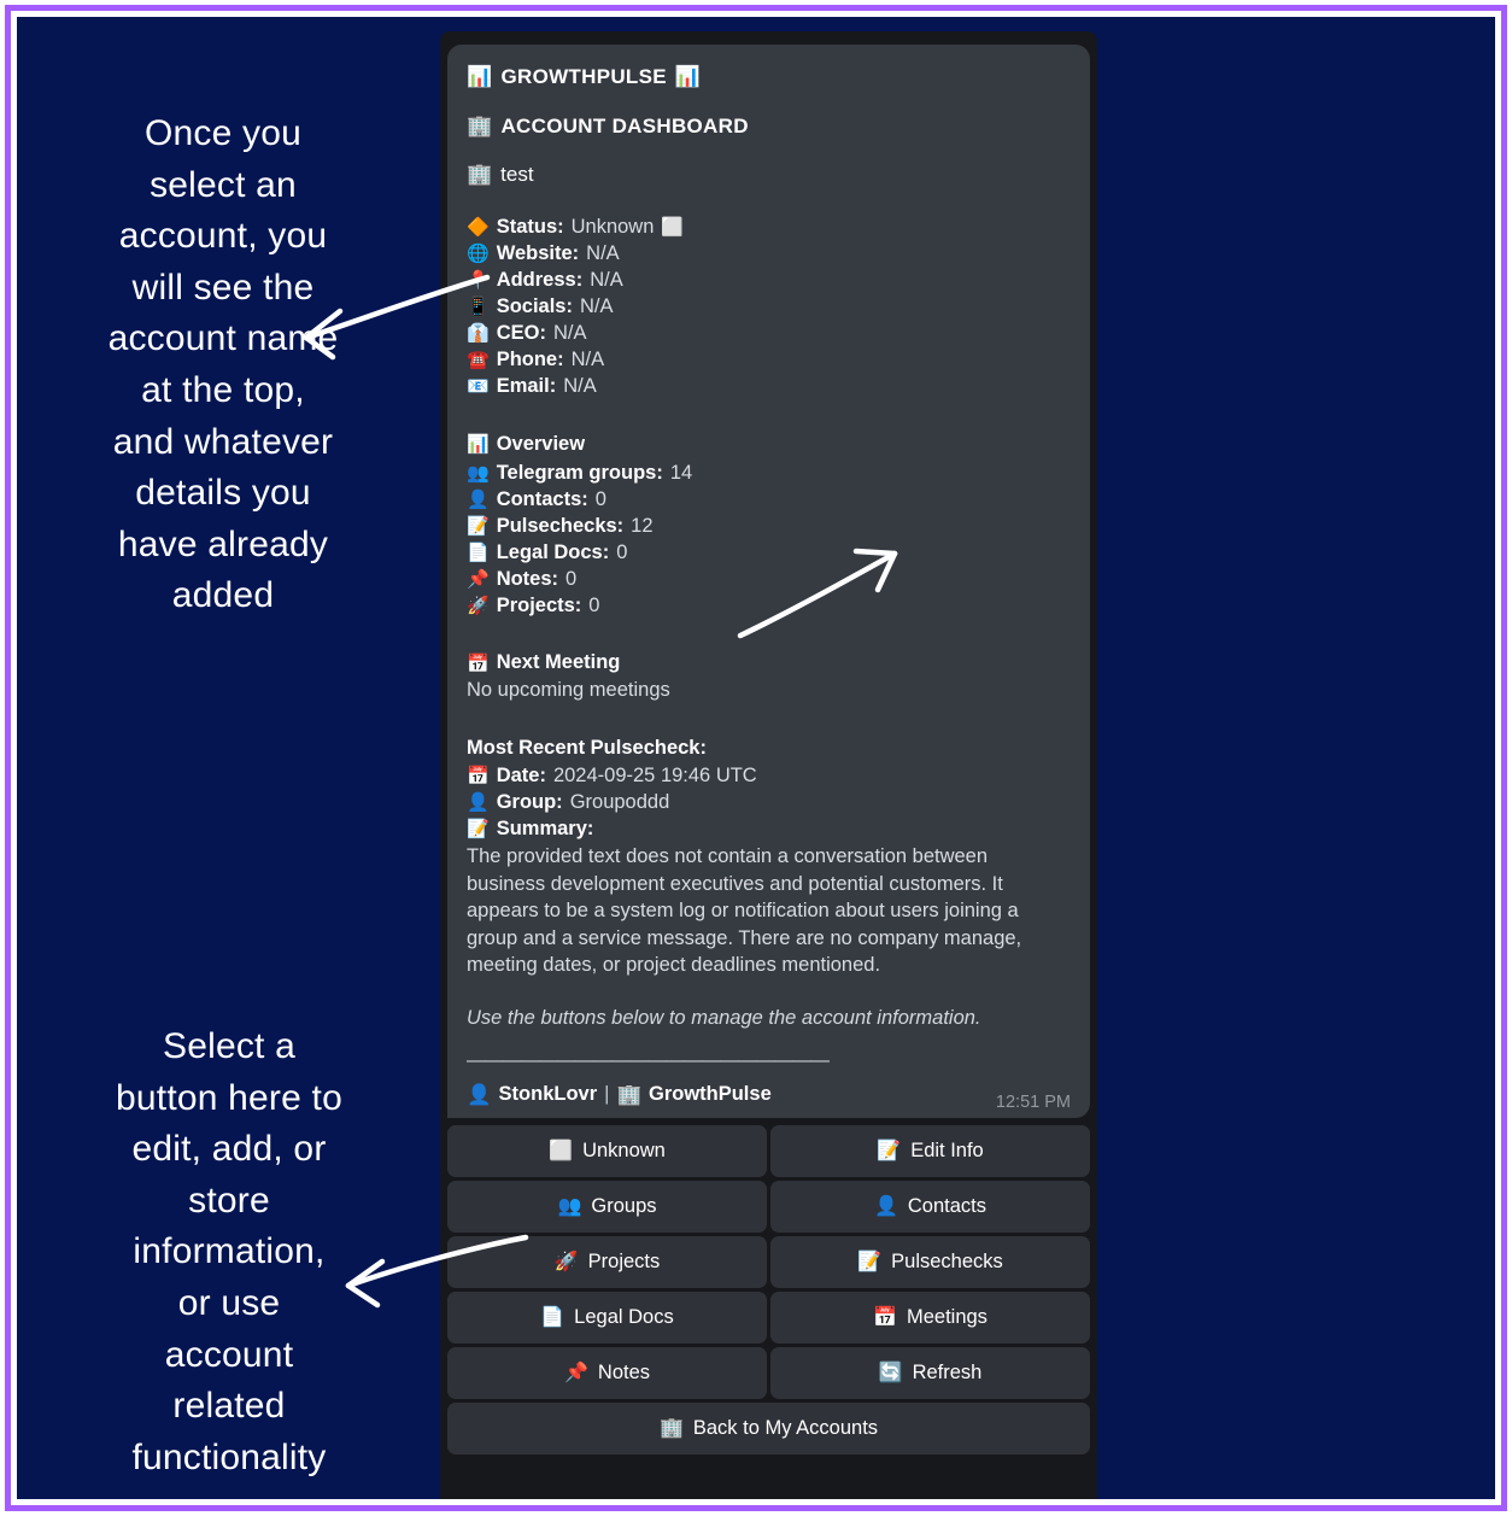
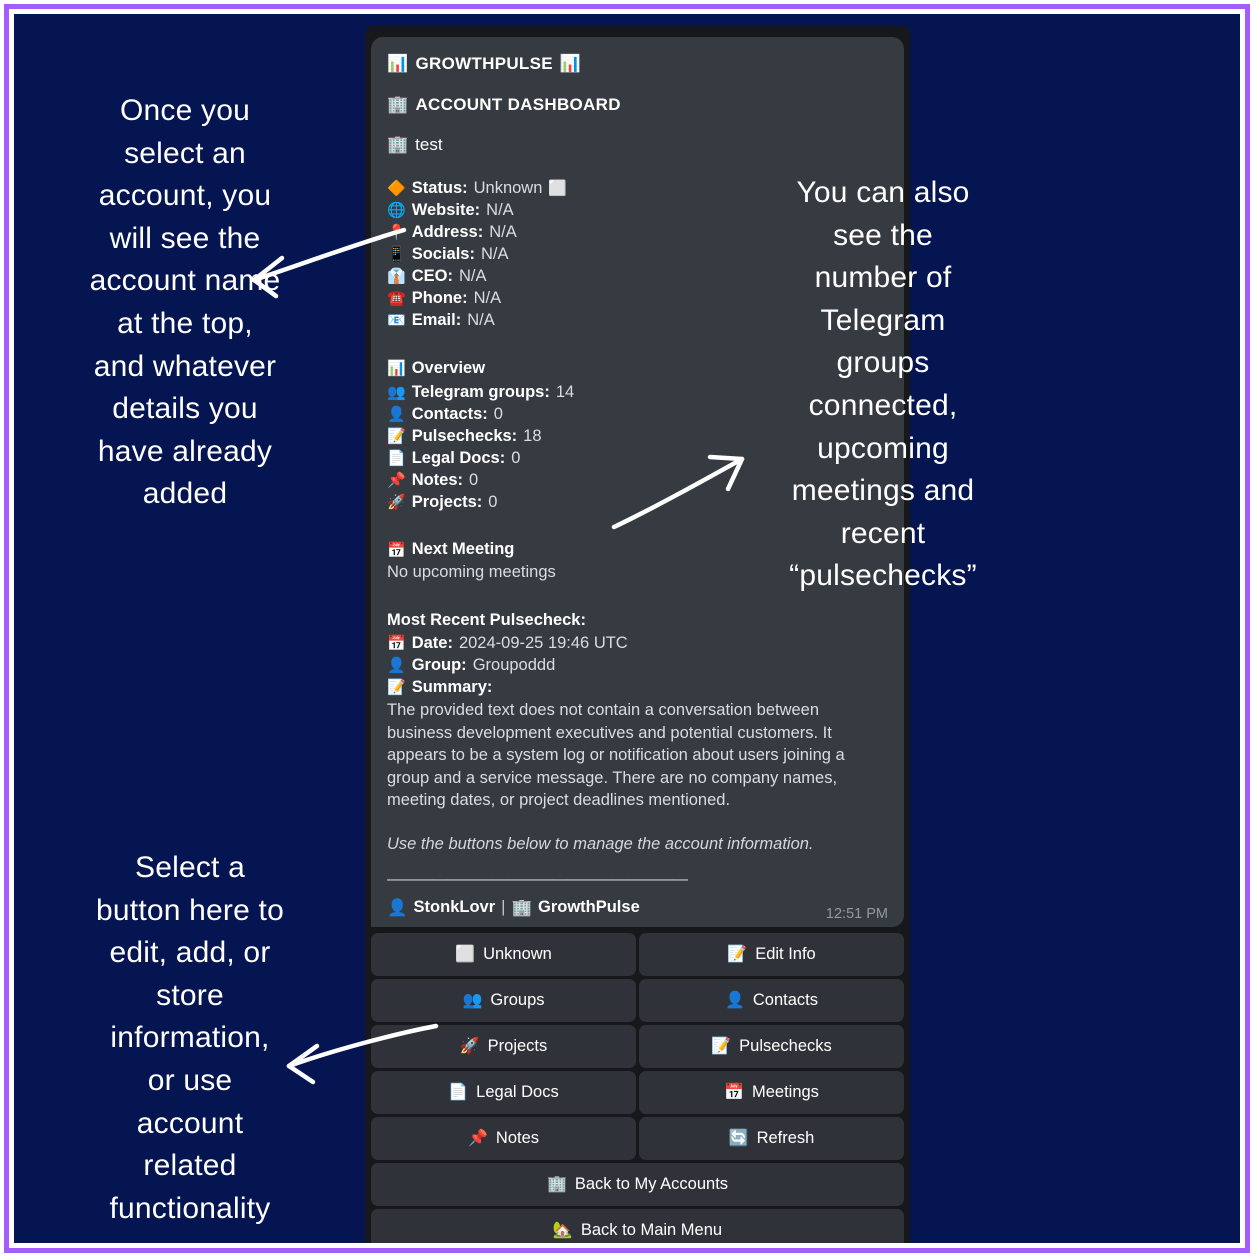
  Once you
  select an
  account, you
  will see the
  account name
  at the top,
  and whatever
  details you
  have already
  added
+ You can also
+ see the
+ number of
+ Telegram
+ groups
+ connected,
+ upcoming
+ meetings and
+ recent
+ “pulsechecks”
  Select a
  button here to
  edit, add, or
  store
  information,
  or use
  account
  related
  functionality
  📊
  GROWTHPULSE
  📊
  🏢
  ACCOUNT DASHBOARD
  🏢
  test
  🔶
  Status:
  Unknown
  ⬜
  🌐
  Website:
  N/A
  Address:
  N/A
  📱
  Socials:
  N/A
  👔
  CEO:
  N/A
  ☎️
  Phone:
  N/A
  📧
  Email:
  N/A
  📊
  Overview
  👥
  Telegram groups:
  14
  👤
  Contacts:
  0
  📝
  Pulsechecks:
- 12
+ 18
  📄
  Legal Docs:
  0
  📌
  Notes:
  0
  🚀
  Projects:
  0
  📅
  Next Meeting
  No upcoming meetings
  Most Recent Pulsecheck:
  📅
  Date:
  2024-09-25 19:46 UTC
  👤
  Group:
  Groupoddd
  📝
  Summary:
- The provided text does not contain a conversation between business development executives and potential customers. It appears to be a system log or notification about users joining a group and a service message. There are no company manage, meeting dates, or project deadlines mentioned.
+ The provided text does not contain a conversation between business development executives and potential customers. It appears to be a system log or notification about users joining a group and a service message. There are no company names, meeting dates, or project deadlines mentioned.
  Use the buttons below to manage the account information.
  ————————————————————
  👤
  StonkLovr
  |
  🏢
  GrowthPulse
  12:51 PM
  ⬜
  Unknown
  📝
  Edit Info
  👥
  Groups
  👤
  Contacts
  🚀
  Projects
  📝
  Pulsechecks
  📄
  Legal Docs
  📅
  Meetings
  📌
  Notes
  🔄
  Refresh
  🏢
  Back to My Accounts
+ 🏡
+ Back to Main Menu
